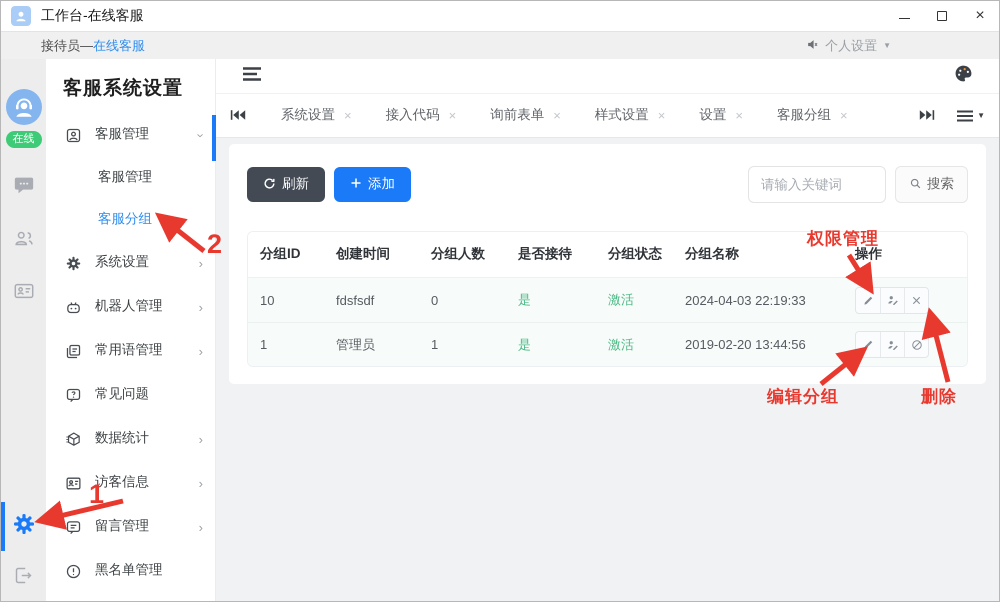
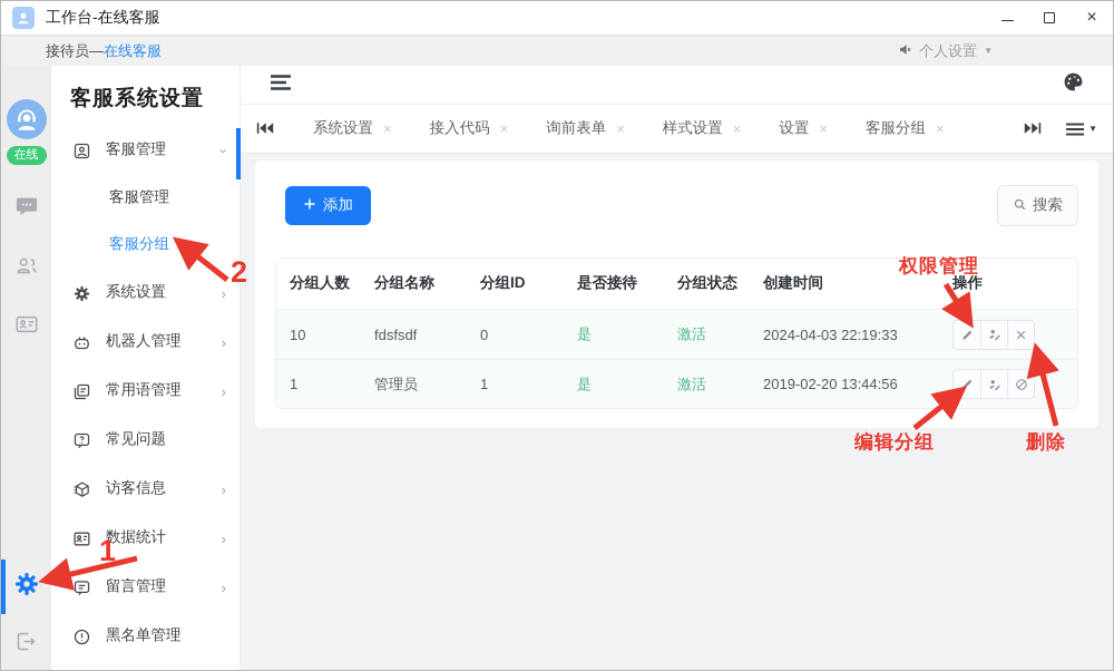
  工作台-在线客服
  ×
  接待员—
  在线客服
  个人设置
  ▼
  在线
  客服系统设置
  客服管理
  客服管理
  客服分组
  系统设置
  ›
  机器人管理
  ›
  常用语管理
  ›
  常见问题
- 数据统计
+ 访客信息
  ›
- 访客信息
+ 数据统计
  ›
  留言管理
  ›
  黑名单管理
  系统设置
  ×
  接入代码
  ×
  询前表单
  ×
  样式设置
  ×
  设置
  ×
  客服分组
  ×
  ▼
- 刷新
  添加
- 请输入关键词
  搜索
- 分组ID
+ 分组人数
- 创建时间
+ 分组名称
- 分组人数
+ 分组ID
  是否接待
  分组状态
- 分组名称
+ 创建时间
  操作
  10
  fdsfsdf
  0
  是
  激活
  2024-04-03 22:19:33
  1
  管理员
  1
  是
  激活
  2019-02-20 13:44:56
  1
  2
  权限管理
  编辑分组
  删除
